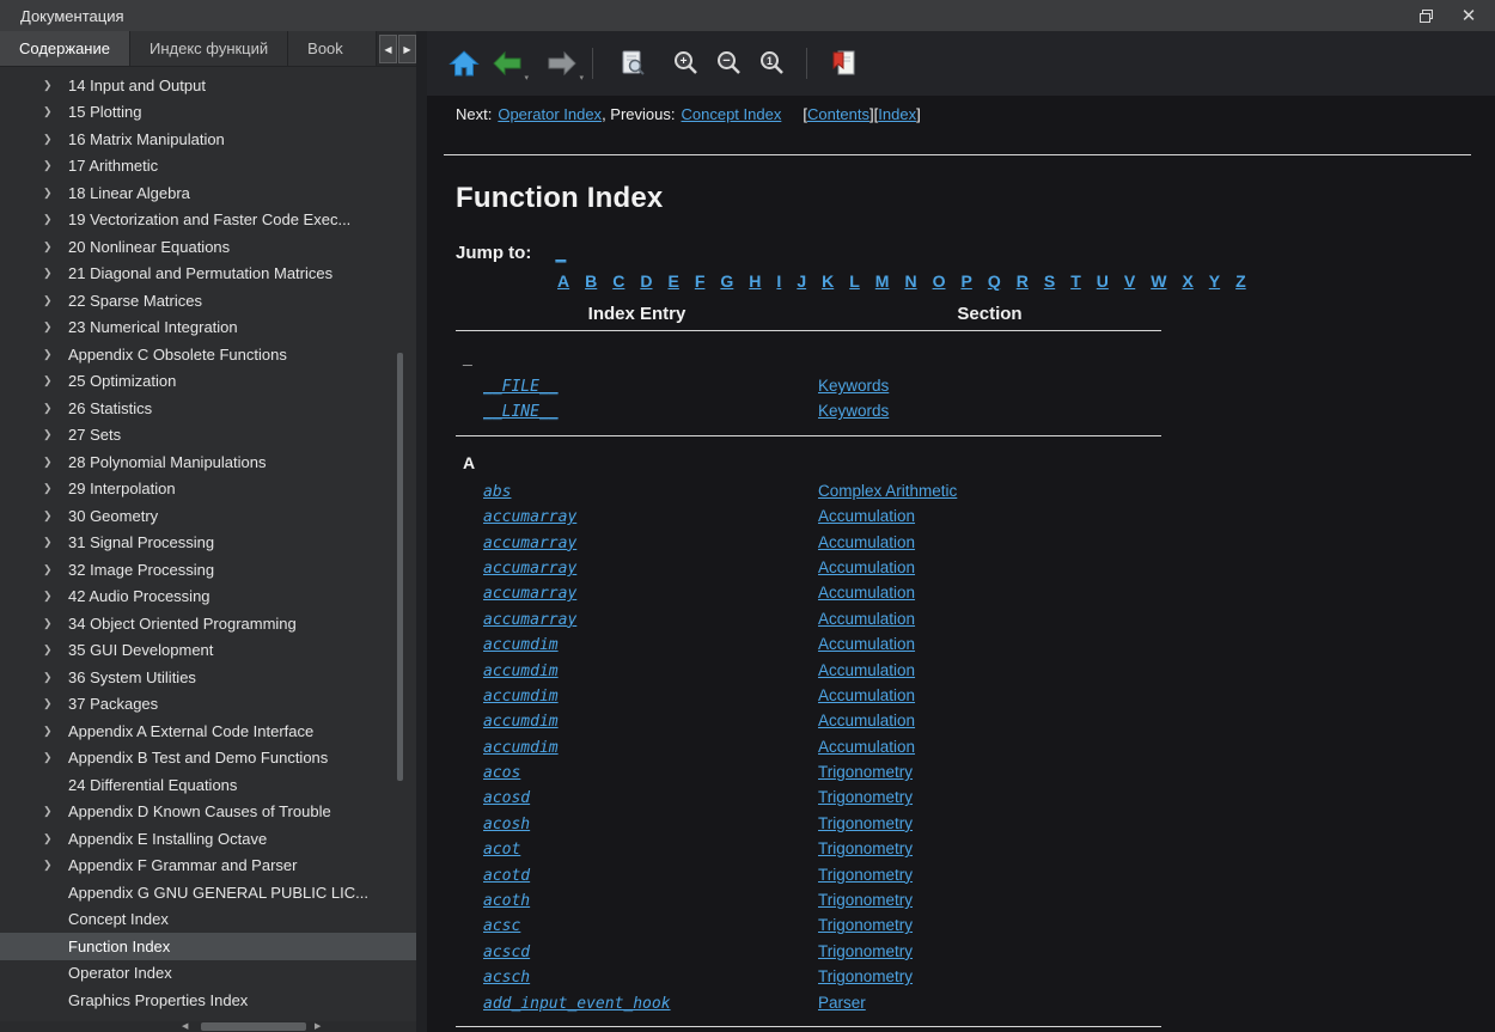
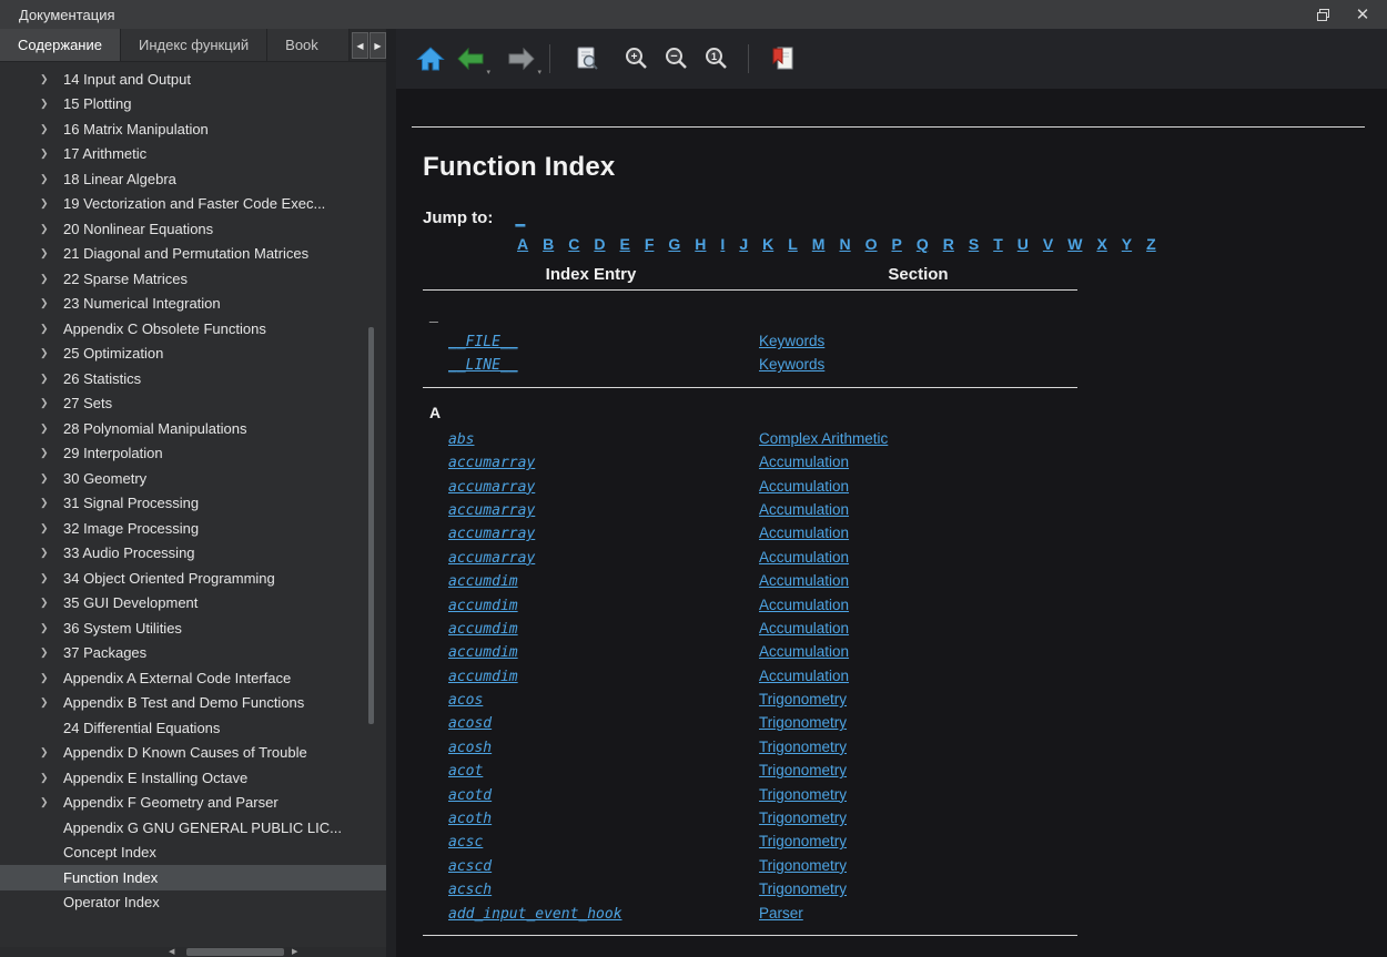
  Документация
  ✕
  Содержание
  Индекс функций
  Book
  ◀
  ▶
  ❯
  14 Input and Output
  ❯
  15 Plotting
  ❯
  16 Matrix Manipulation
  ❯
  17 Arithmetic
  ❯
  18 Linear Algebra
  ❯
  19 Vectorization and Faster Code Exec...
  ❯
  20 Nonlinear Equations
  ❯
  21 Diagonal and Permutation Matrices
  ❯
  22 Sparse Matrices
  ❯
  23 Numerical Integration
  ❯
  Appendix C Obsolete Functions
  ❯
  25 Optimization
  ❯
  26 Statistics
  ❯
  27 Sets
  ❯
  28 Polynomial Manipulations
  ❯
  29 Interpolation
  ❯
  30 Geometry
  ❯
  31 Signal Processing
  ❯
  32 Image Processing
  ❯
- 42 Audio Processing
+ 33 Audio Processing
  ❯
  34 Object Oriented Programming
  ❯
  35 GUI Development
  ❯
  36 System Utilities
  ❯
  37 Packages
  ❯
  Appendix A External Code Interface
  ❯
  Appendix B Test and Demo Functions
  24 Differential Equations
  ❯
  Appendix D Known Causes of Trouble
  ❯
  Appendix E Installing Octave
  ❯
- Appendix F Grammar and Parser
+ Appendix F Geometry and Parser
  Appendix G GNU GENERAL PUBLIC LIC...
  Concept Index
  Function Index
  Operator Index
- Graphics Properties Index
  +
  −
  1
- Next: Operator Index, Previous: Concept Index [Contents][Index]
  Function Index
  Jump to: _
  A B C D E F G H I J K L M N O P Q R S T U V W X Y Z
  Index Entry
  Section
  _
  __FILE__
  Keywords
  __LINE__
  Keywords
  A
  abs
  Complex Arithmetic
  accumarray
  Accumulation
  accumarray
  Accumulation
  accumarray
  Accumulation
  accumarray
  Accumulation
  accumarray
  Accumulation
  accumdim
  Accumulation
  accumdim
  Accumulation
  accumdim
  Accumulation
  accumdim
  Accumulation
  accumdim
  Accumulation
  acos
  Trigonometry
  acosd
  Trigonometry
  acosh
  Trigonometry
  acot
  Trigonometry
  acotd
  Trigonometry
  acoth
  Trigonometry
  acsc
  Trigonometry
  acscd
  Trigonometry
  acsch
  Trigonometry
  add_input_event_hook
  Parser
